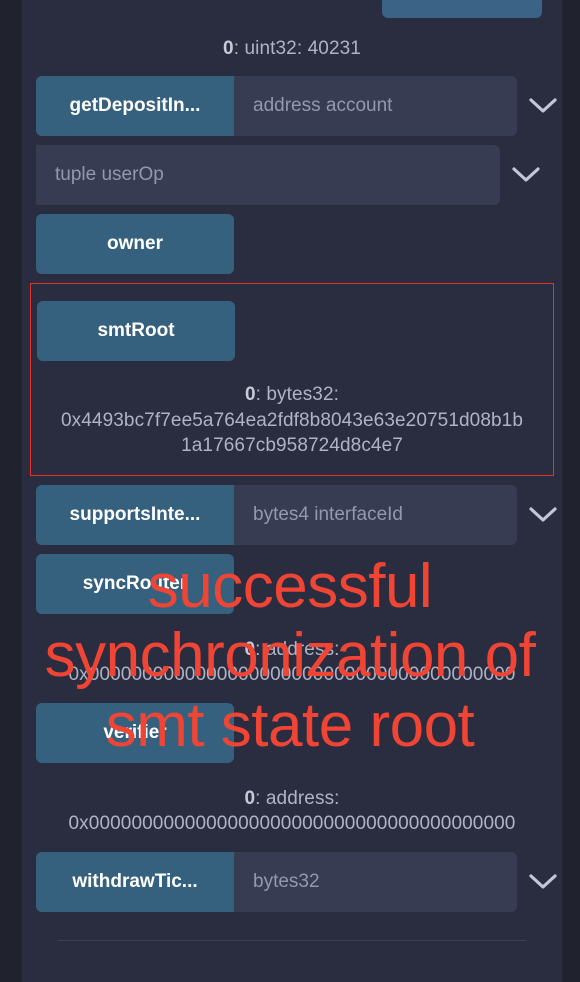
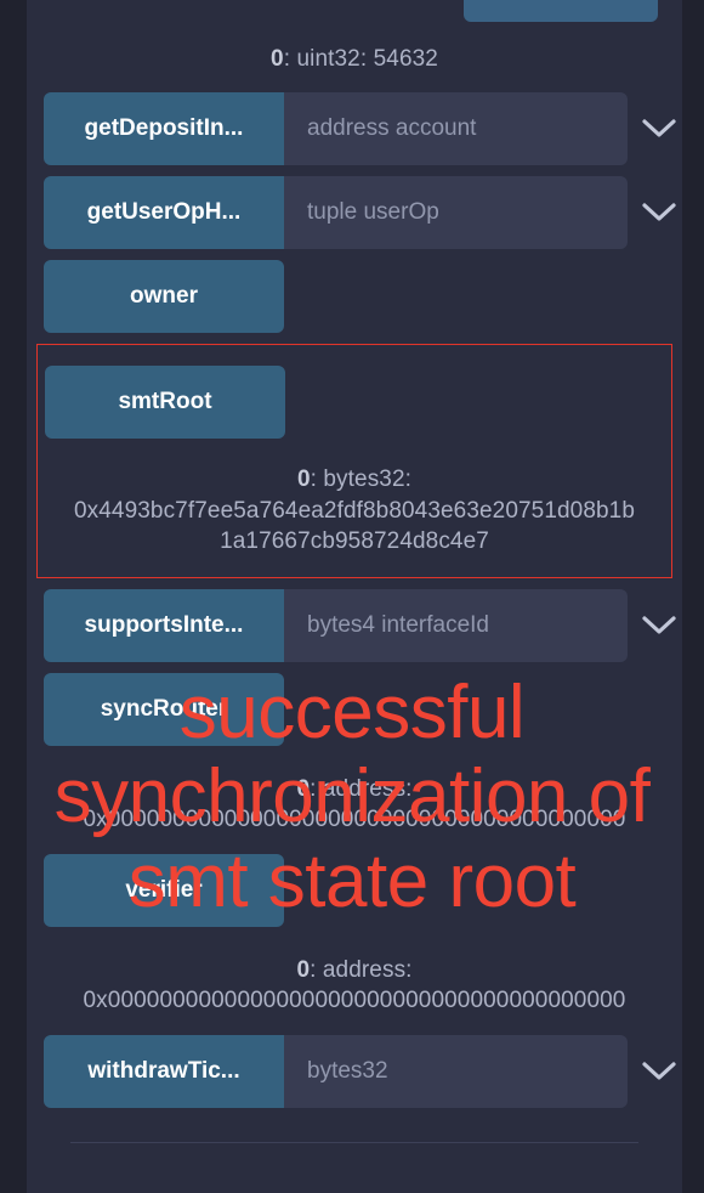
- 0: uint32: 40231
+ 0: uint32: 54632
  getDepositIn...
  address account
+ getUserOpH...
  tuple userOp
  owner
  smtRoot
  0: bytes32: 0x4493bc7f7ee5a764ea2fdf8b8043e63e20751d08b1b1a17667cb958724d8c4e7
  supportsInte...
  bytes4 interfaceId
  syncRouter
  0: address: 0x0000000000000000000000000000000000000000
  verifier
  0: address: 0x0000000000000000000000000000000000000000
  withdrawTic...
  bytes32
  successful
  synchronization of
  smt state root
